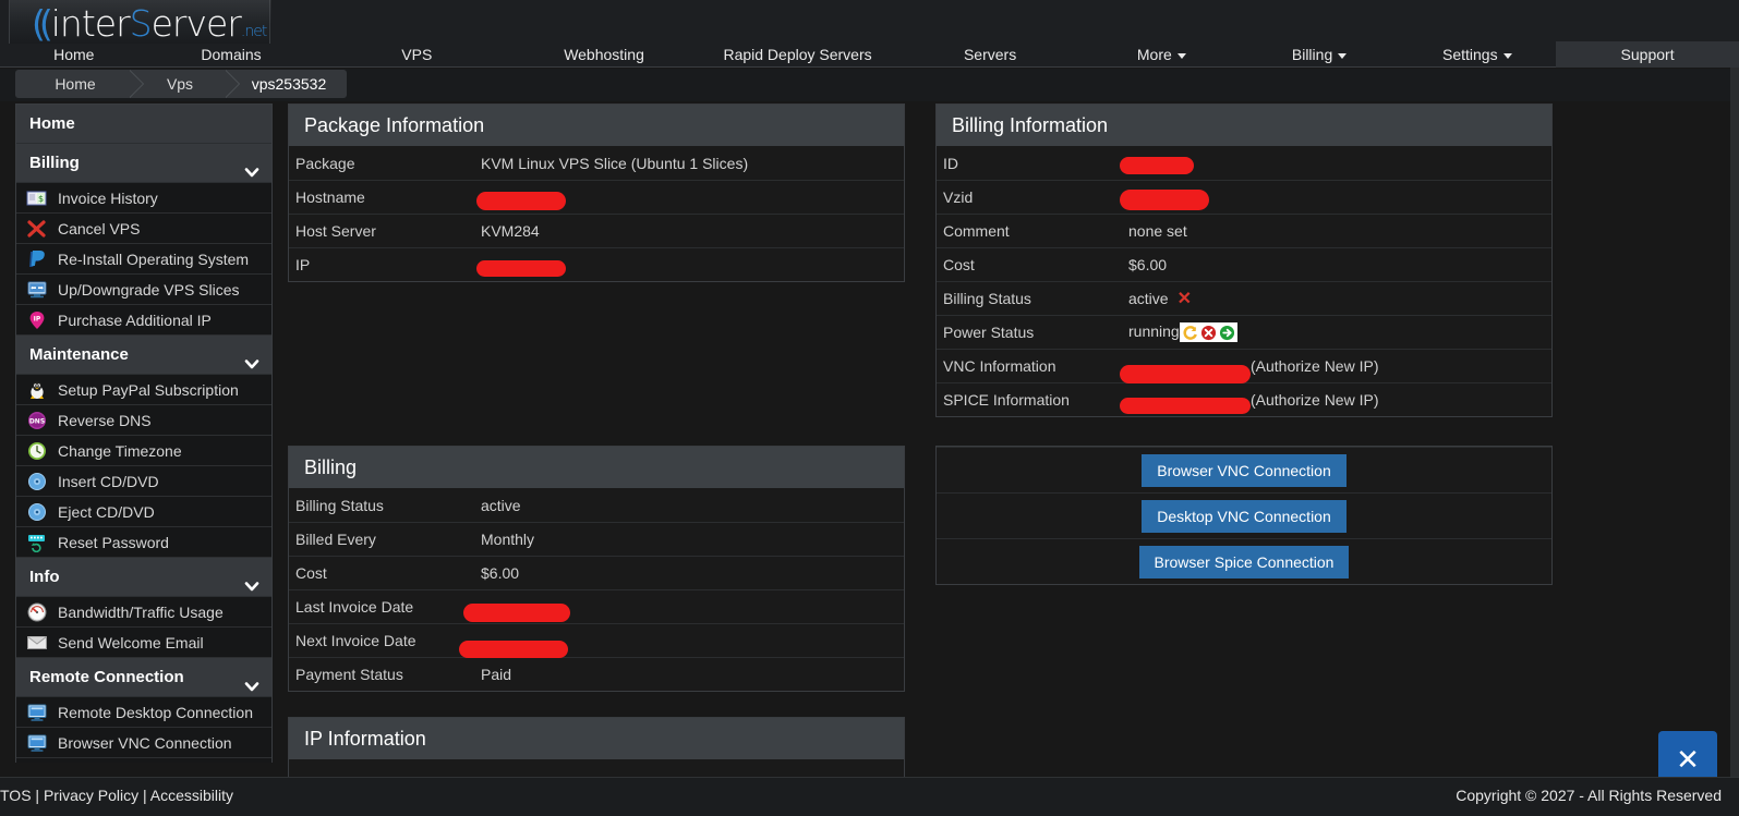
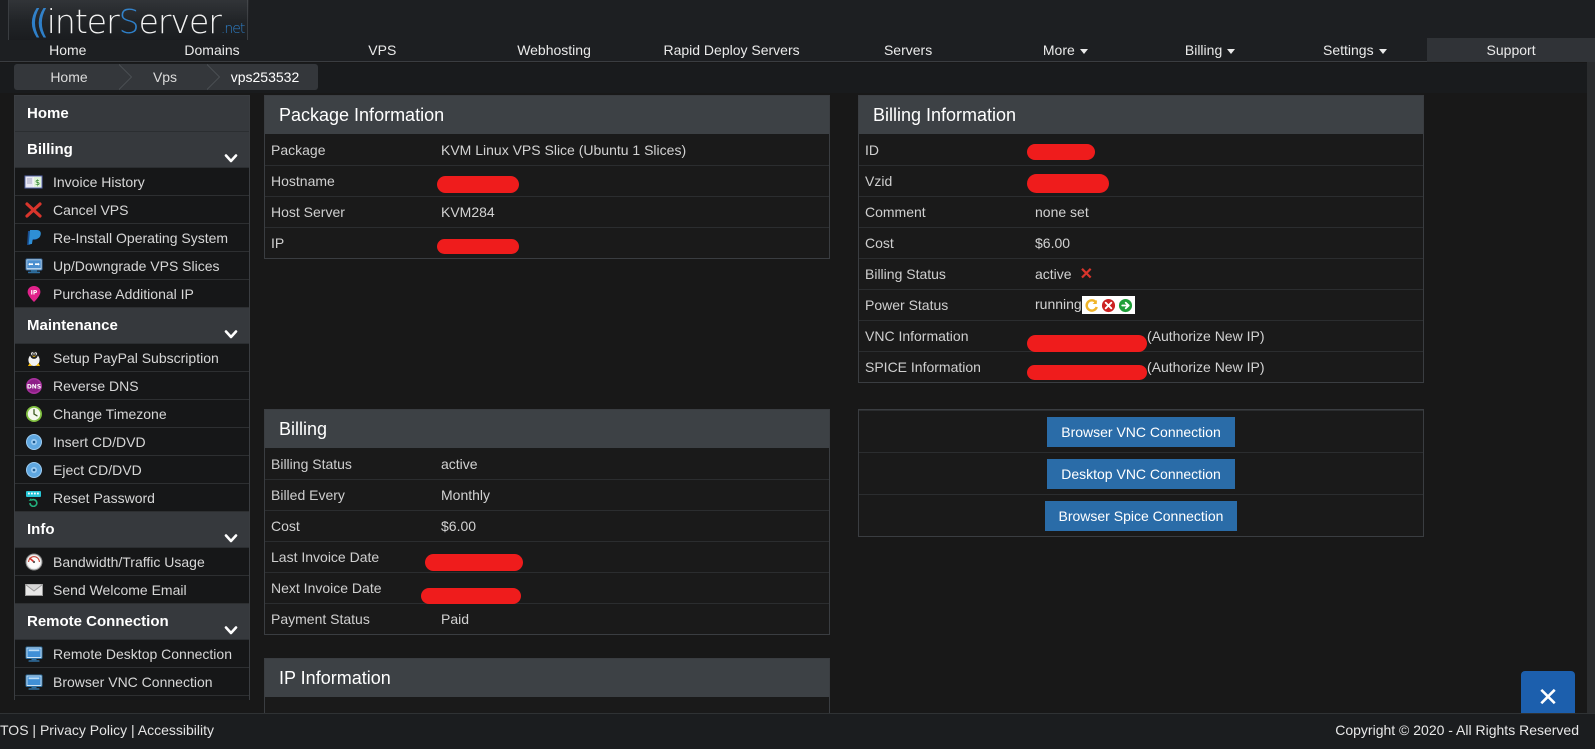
  Home
  Domains
  VPS
  Webhosting
  Rapid Deploy Servers
  Servers
  More
  Billing
  Settings
  Support
  Home
  Vps
  vps253532
  Home
  Billing
  $
  Invoice History
  Cancel VPS
  Re-Install Operating System
  Up/Downgrade VPS Slices
  Purchase Additional IP
  Maintenance
  Setup PayPal Subscription
  Reverse DNS
  Change Timezone
  Insert CD/DVD
  Eject CD/DVD
  Reset Password
  Info
  Bandwidth/Traffic Usage
  Send Welcome Email
  Remote Connection
  Remote Desktop Connection
  Browser VNC Connection
  Package Information
  Package
  KVM Linux VPS Slice (Ubuntu 1 Slices)
  Hostname
  Host Server
  KVM284
  IP
  Billing Information
  ID
  Vzid
  Comment
  none set
  Cost
  $6.00
  Billing Status
  active ✕
  Power Status
  running
  VNC Information
  (Authorize New IP)
  SPICE Information
  (Authorize New IP)
  Billing
  Billing Status
  active
  Billed Every
  Monthly
  Cost
  $6.00
  Last Invoice Date
  Next Invoice Date
  Payment Status
  Paid
  Browser VNC Connection
  Desktop VNC Connection
  Browser Spice Connection
  IP Information
  ✕
  TOS | Privacy Policy | Accessibility
- Copyright © 2027 - All Rights Reserved
+ Copyright © 2020 - All Rights Reserved
